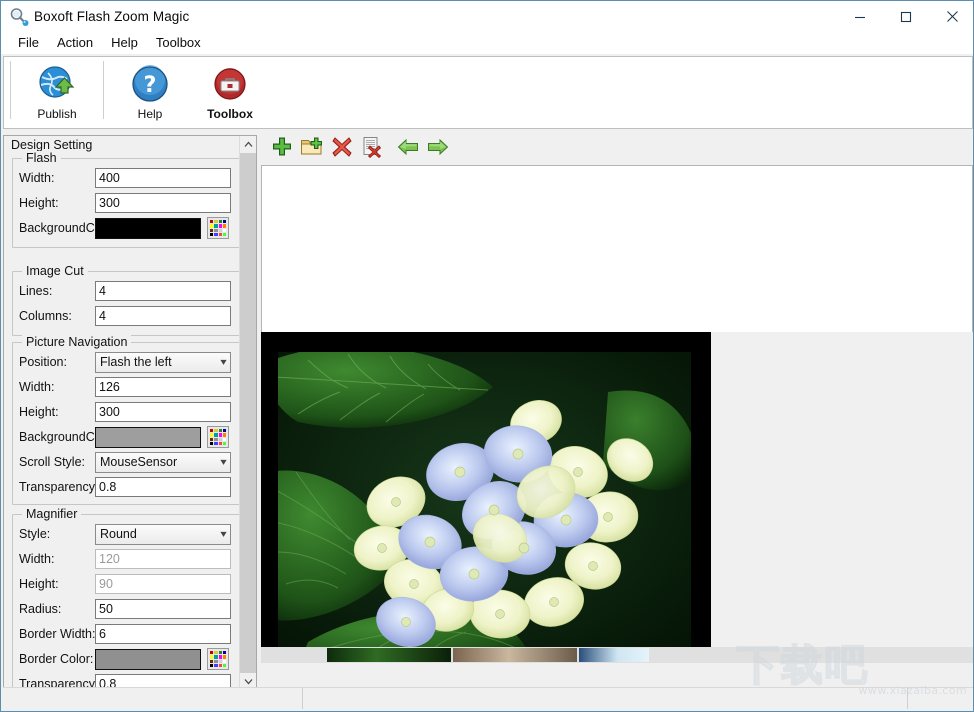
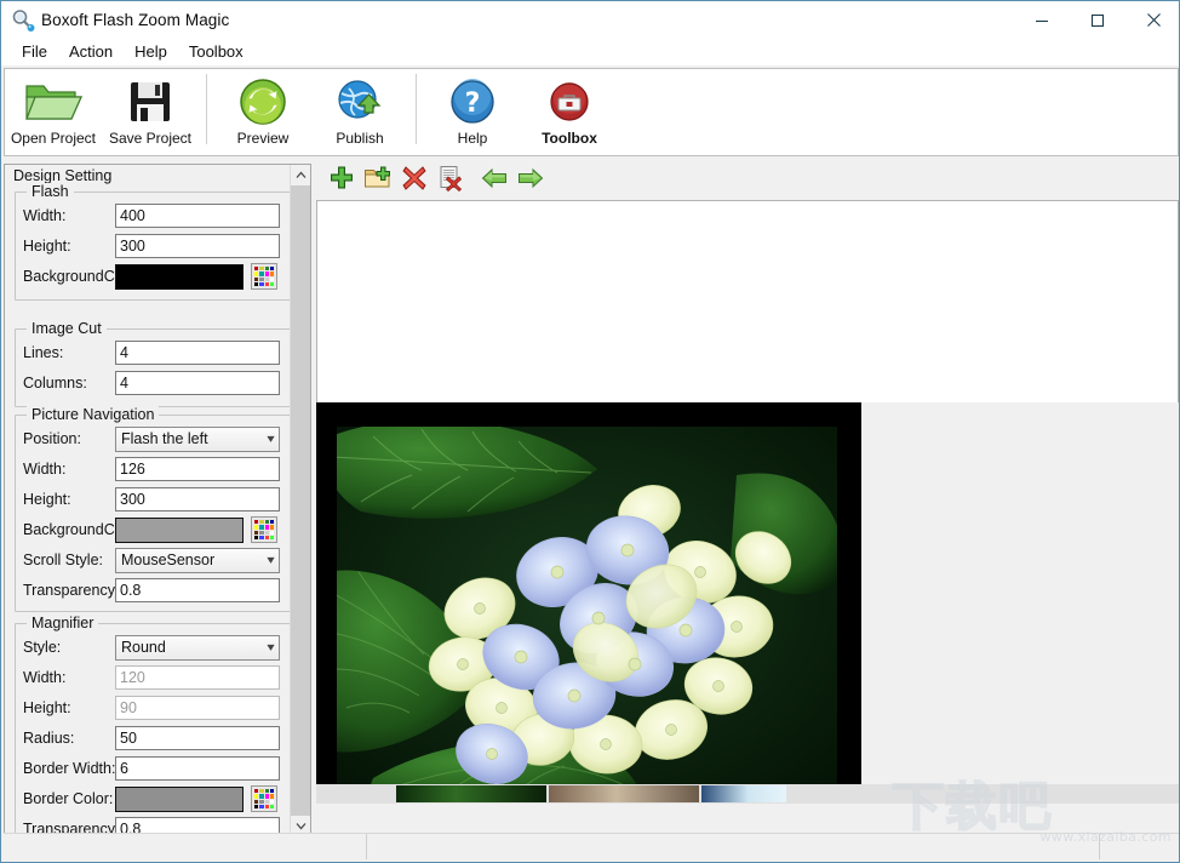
  Boxoft Flash Zoom Magic
  File
  Action
  Help
  Toolbox
+ Open Project
+ Save Project
+ Preview
  Publish
  ?
  Help
  Toolbox
  Design Setting
  Flash
  Width:
  400
  Height:
  300
  Image Cut
  Lines:
  4
  Columns:
  4
  Picture Navigation
  Position:
  Flash the left
  ▾
  Width:
  126
  Height:
  300
  Scroll Style:
  MouseSensor
  ▾
  Transparency
  0.8
  Magnifier
  Style:
  Round
  ▾
  Width:
  120
  Height:
  90
  Radius:
  50
  Border Width:
  6
  Border Color:
  Transparency
  0.8
  下载吧
  www.xiazaiba.com
